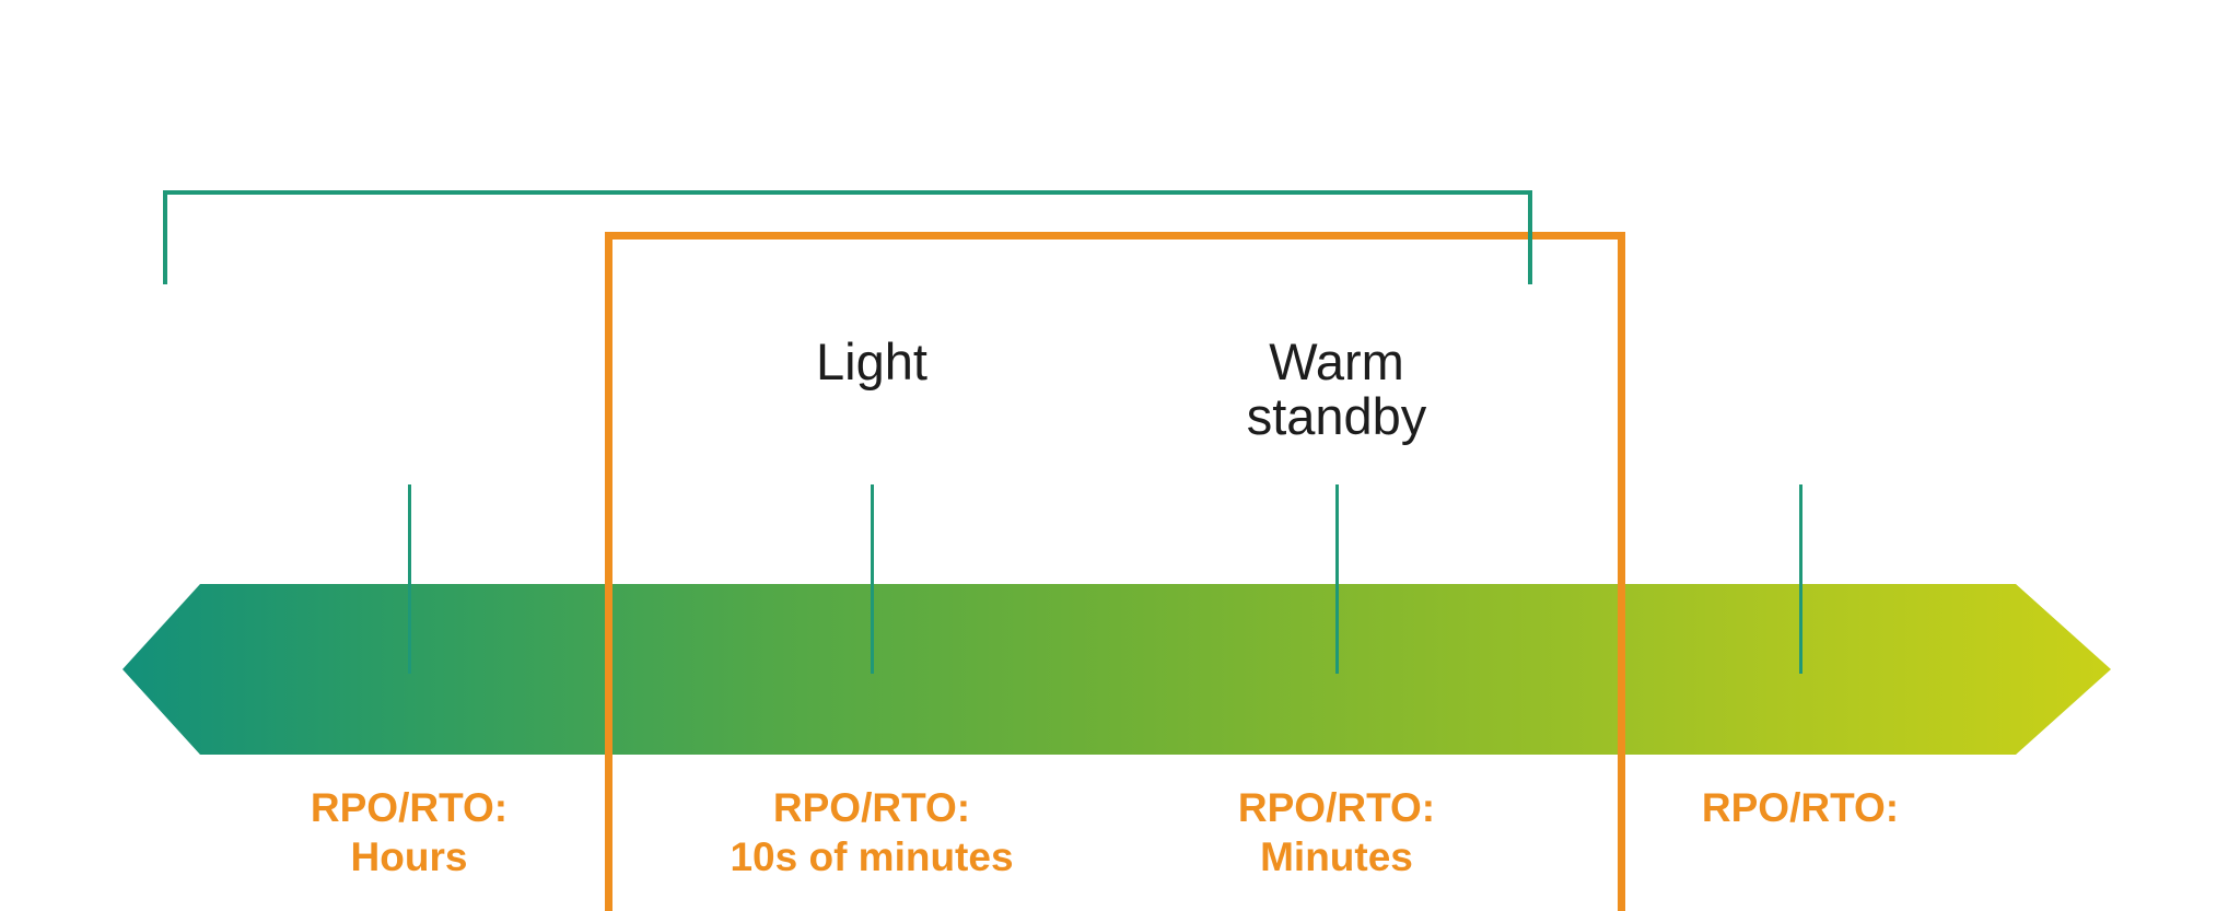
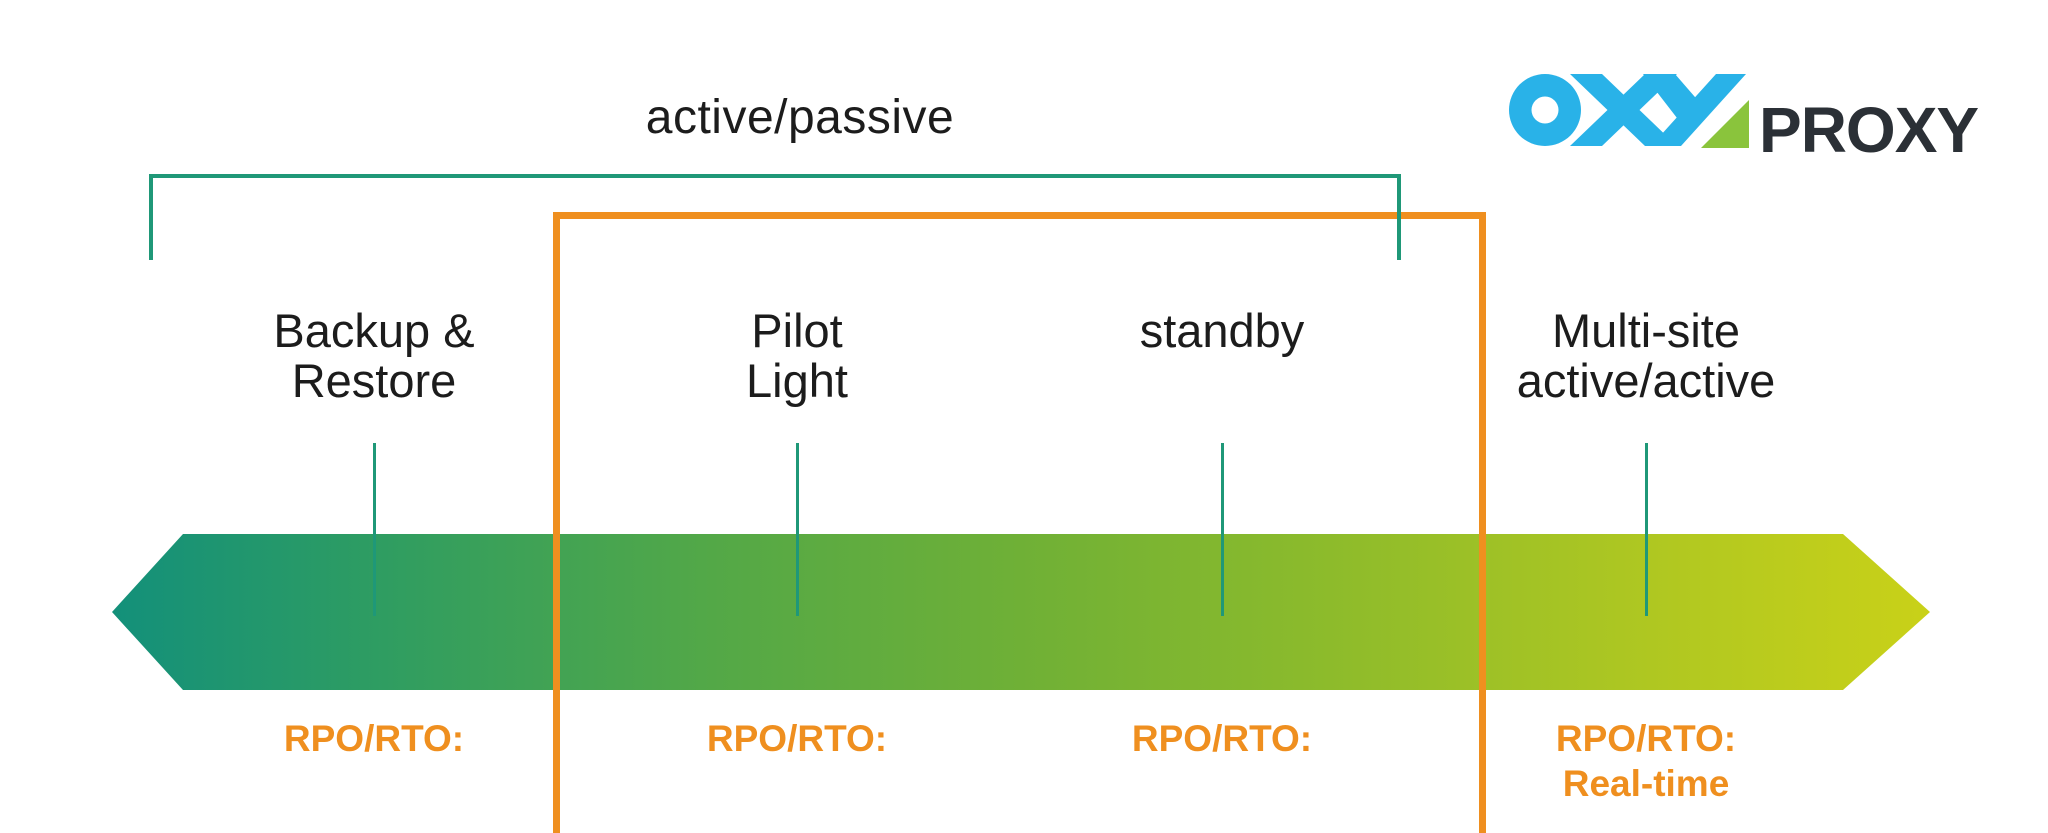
+ active/passive
+ Backup &
+ Restore
+ Pilot
  Light
- Warm
  standby
+ Multi-site
+ active/active
  RPO/RTO:
- Hours
  RPO/RTO:
- 10s of minutes
  RPO/RTO:
- Minutes
  RPO/RTO:
+ Real-time
+ PROXY
